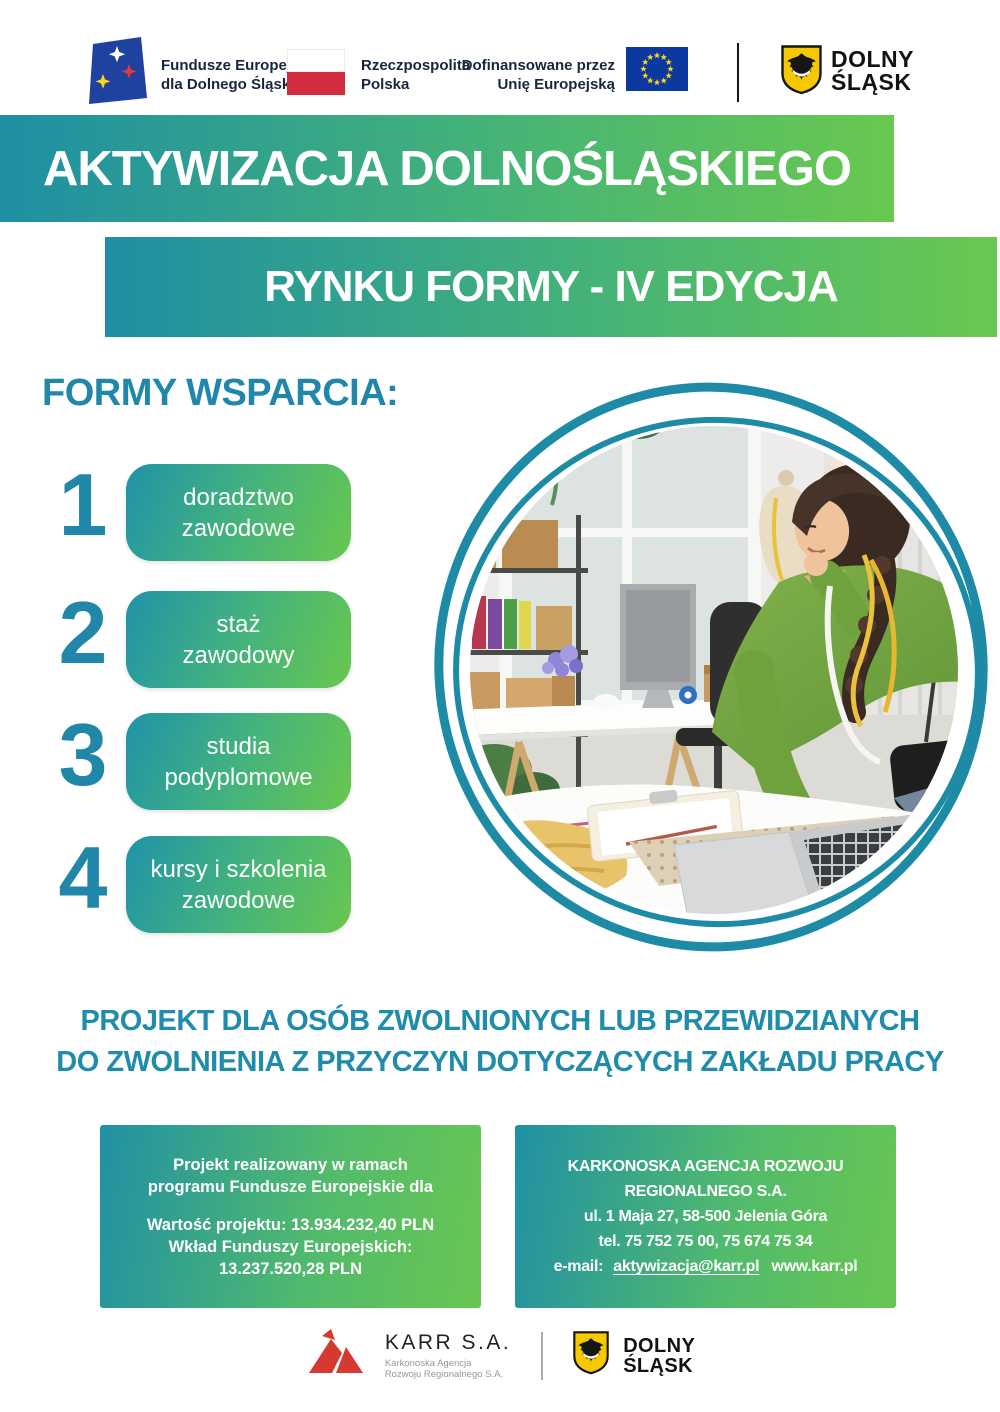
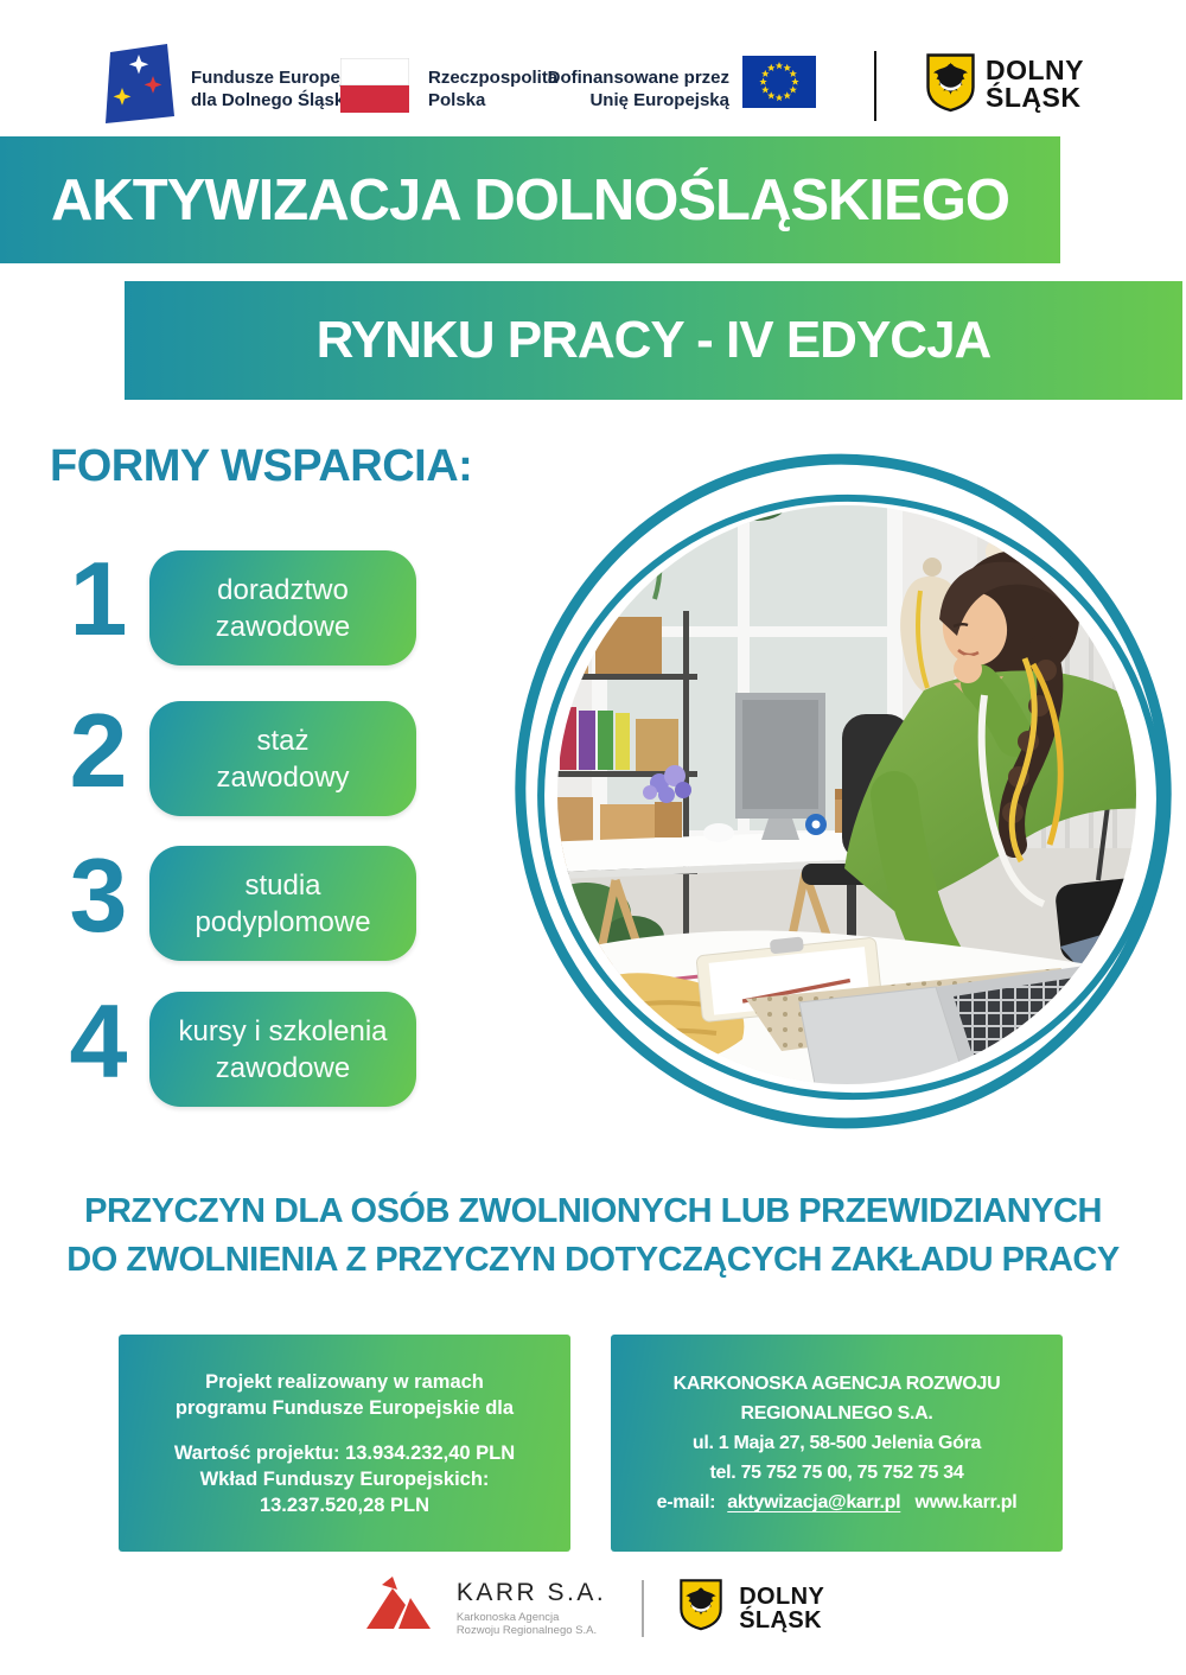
  Fundusze Europe
  dla Dolnego Śląsk
  Rzeczpospolita
  Polska
  Dofinansowane przez
  Unię Europejską
  DOLNY
  ŚLĄSK
  AKTYWIZACJA DOLNOŚLĄSKIEGO
- RYNKU FORMY - IV EDYCJA
+ RYNKU PRACY - IV EDYCJA
  FORMY WSPARCIA:
  1
  doradztwo
  zawodowe
  2
  staż
  zawodowy
  3
  studia
  podyplomowe
  4
  kursy i szkolenia
  zawodowe
- PROJEKT DLA OSÓB ZWOLNIONYCH LUB PRZEWIDZIANYCH
+ PRZYCZYN DLA OSÓB ZWOLNIONYCH LUB PRZEWIDZIANYCH
  DO ZWOLNIENIA Z PRZYCZYN DOTYCZĄCYCH ZAKŁADU PRACY
  Projekt realizowany w ramach
  programu Fundusze Europejskie dla
  Wartość projektu: 13.934.232,40 PLN
  Wkład Funduszy Europejskich:
  13.237.520,28 PLN
  KARKONOSKA AGENCJA ROZWOJU
  REGIONALNEGO S.A.
  ul. 1 Maja 27, 58-500 Jelenia Góra
- tel. 75 752 75 00, 75 674 75 34
+ tel. 75 752 75 00, 75 752 75 34
  e-mail: aktywizacja@karr.pl www.karr.pl
  KARR S.A.
  Karkonoska Agencja
  Rozwoju Regionalnego S.A.
  DOLNY
  ŚLĄSK
